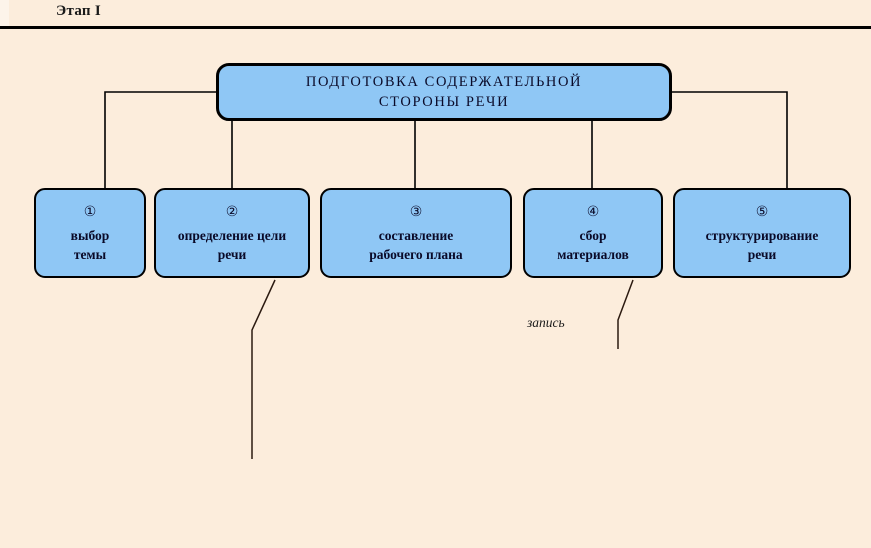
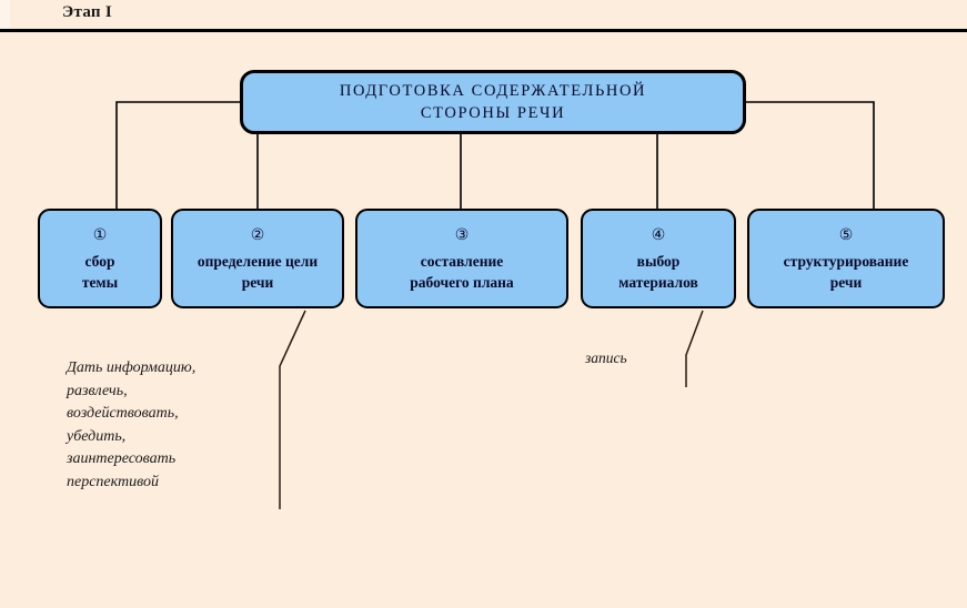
  Этап I
  ПОДГОТОВКА СОДЕРЖАТЕЛЬНОЙ
  СТОРОНЫ РЕЧИ
  ①
- выбор
+ сбор
  темы
  ②
  определение цели
  речи
  ③
  составление
  рабочего плана
  ④
- сбор
+ выбор
  материалов
  ⑤
  структурирование
  речи
+ Дать информацию,
+ развлечь,
+ воздействовать,
+ убедить,
+ заинтересовать
+ перспективой
  запись
